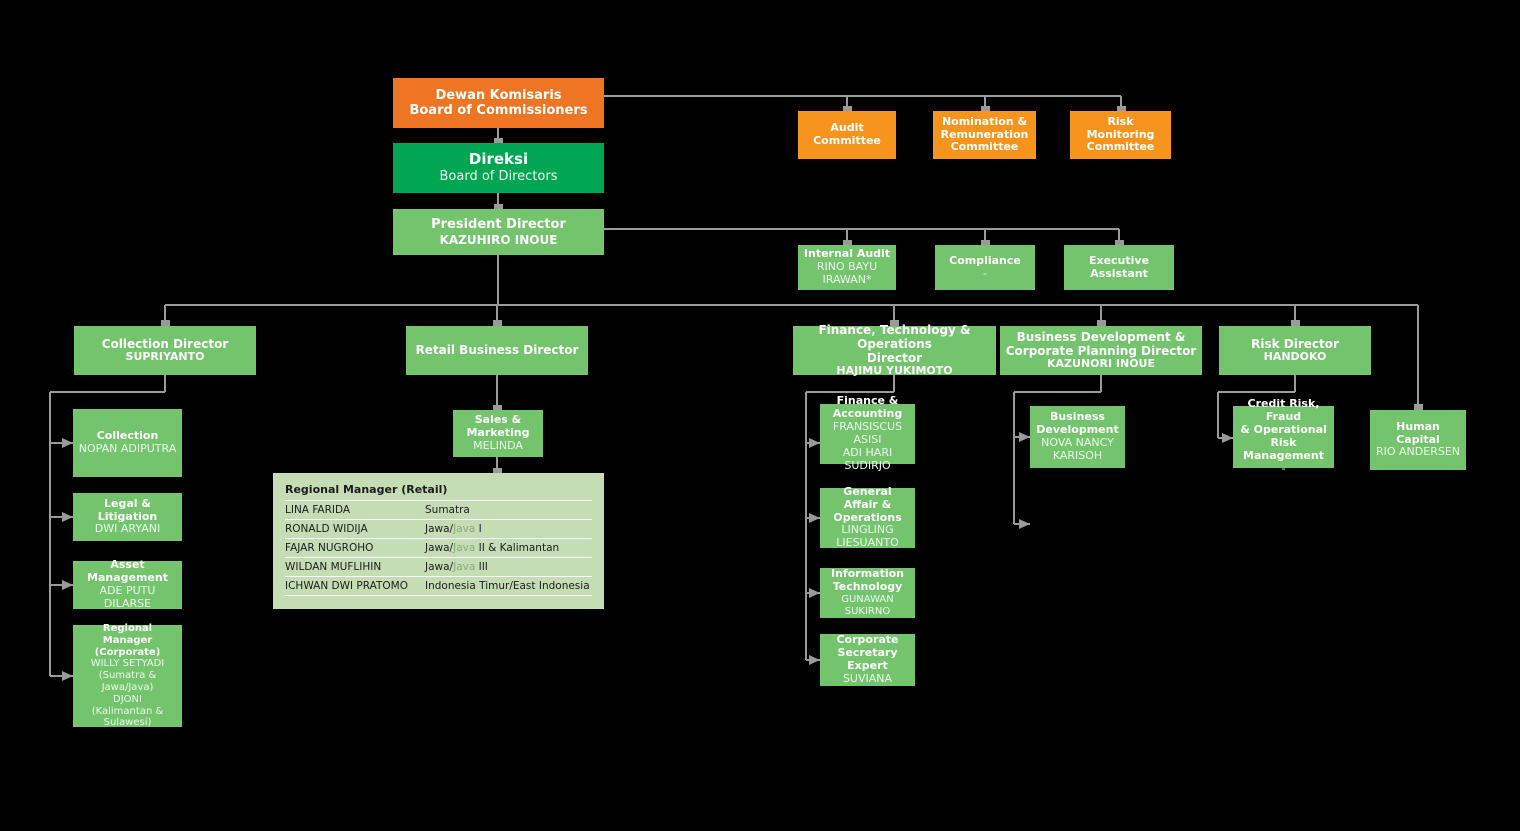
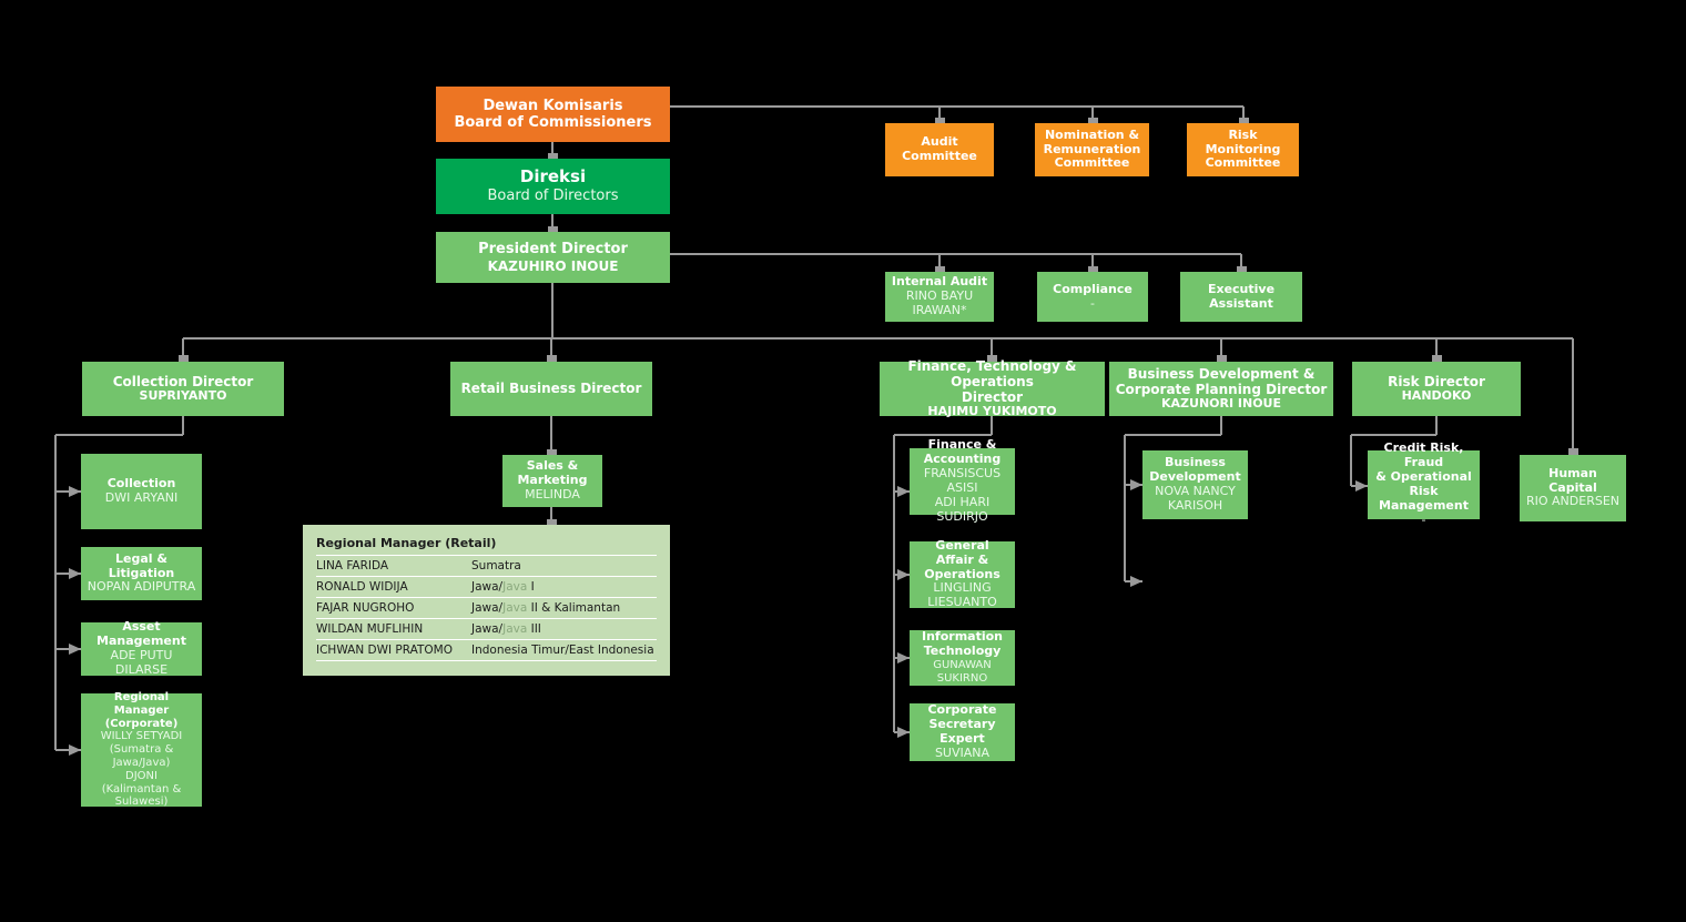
  Dewan Komisaris
  Board of Commissioners
  Direksi
  Board of Directors
  President Director
  KAZUHIRO INOUE
  Audit
  Committee
  Nomination &
  Remuneration
  Committee
  Risk
  Monitoring
  Committee
  Internal Audit
  RINO BAYU
  IRAWAN*
  Compliance
  -
  Executive Assistant
  Collection Director
  SUPRIYANTO
  Retail Business Director
  Finance, Technology & Operations
  Director
  HAJIMU YUKIMOTO
  Business Development &
  Corporate Planning Director
  KAZUNORI INOUE
  Risk Director
  HANDOKO
  Collection
- NOPAN ADIPUTRA
+ DWI ARYANI
  Legal & Litigation
- DWI ARYANI
+ NOPAN ADIPUTRA
  Asset Management
  ADE PUTU DILARSE
  Regional Manager
  (Corporate)
  WILLY SETYADI
  (Sumatra & Jawa/Java)
  DJONI
  (Kalimantan &
  Sulawesi)
  Sales &
  Marketing
  MELINDA
  Regional Manager (Retail)
  LINA FARIDA	Sumatra
  RONALD WIDIJA	Jawa/Java I
  FAJAR NUGROHO	Jawa/Java II & Kalimantan
  WILDAN MUFLIHIN	Jawa/Java III
  ICHWAN DWI PRATOMO	Indonesia Timur/East Indonesia
  Finance &
  Accounting
  FRANSISCUS ASISI
  ADI HARI SUDIRJO
  General Affair &
  Operations
  LINGLING
  LIESUANTO
  Information
  Technology
  GUNAWAN SUKIRNO
  Corporate
  Secretary Expert
  SUVIANA
  Business
  Development
  NOVA NANCY
  KARISOH
  Credit Risk, Fraud
  & Operational Risk
  Management
  -
  Human Capital
  RIO ANDERSEN
